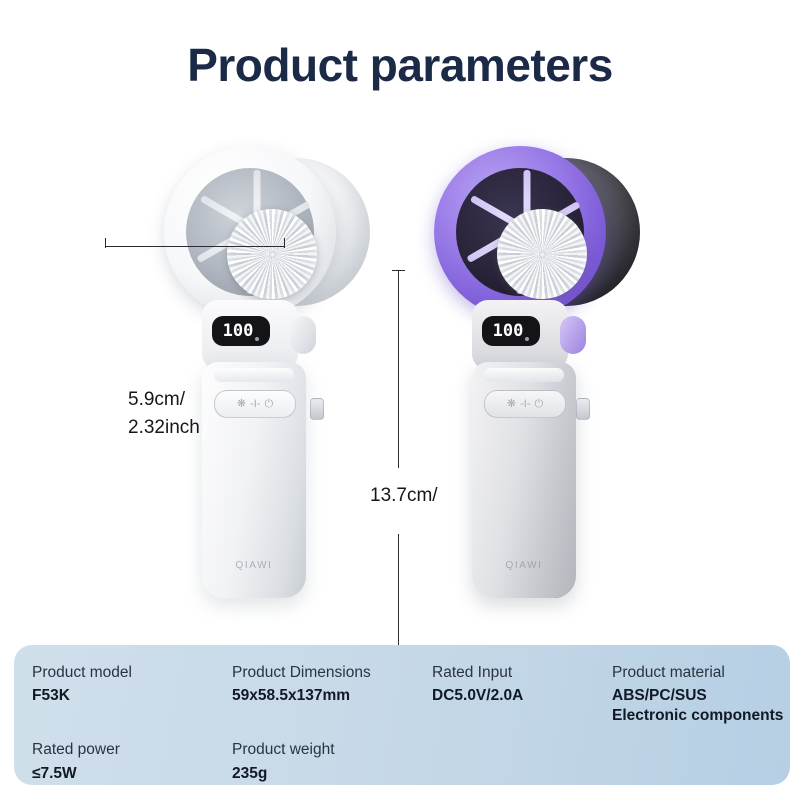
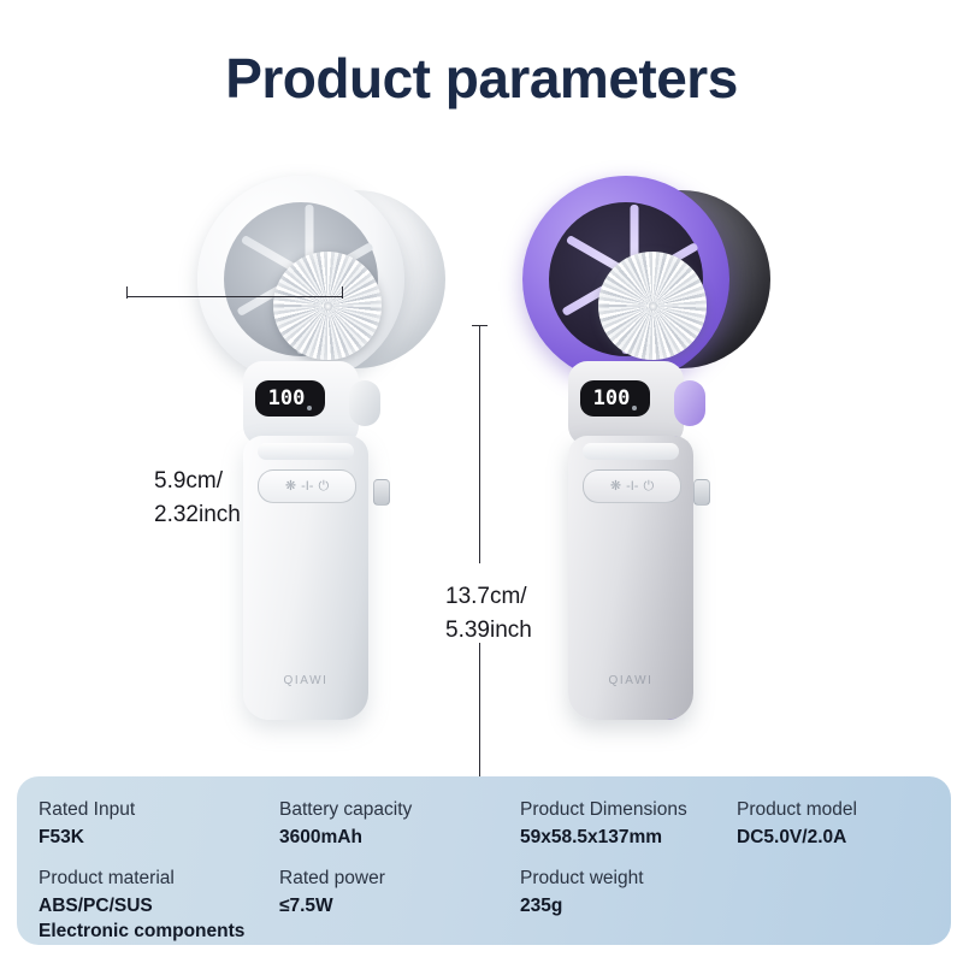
  Product parameters
  100
  ❋
  -I-
  ⏻
  QIAWI
  100
  ❋
  -I-
  ⏻
  QIAWI
  5.9cm/
  2.32inch
  13.7cm/
+ 5.39inch
- Product model
+ Rated Input
  F53K
+ Battery capacity
+ 3600mAh
  Product Dimensions
  59x58.5x137mm
- Rated Input
+ Product model
  DC5.0V/2.0A
  Product material
  ABS/PC/SUS
  Electronic components
  Rated power
  ≤7.5W
  Product weight
  235g
